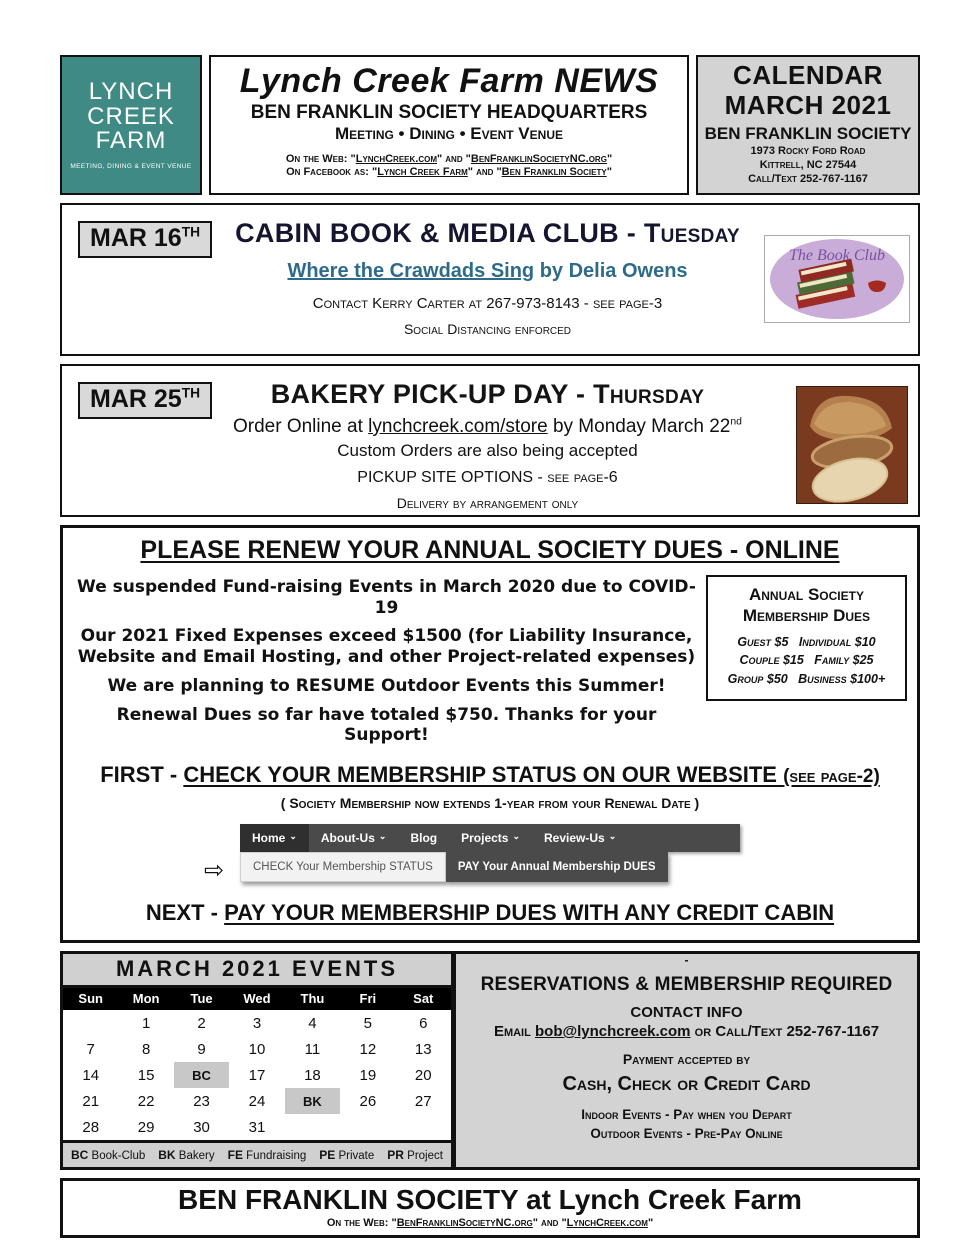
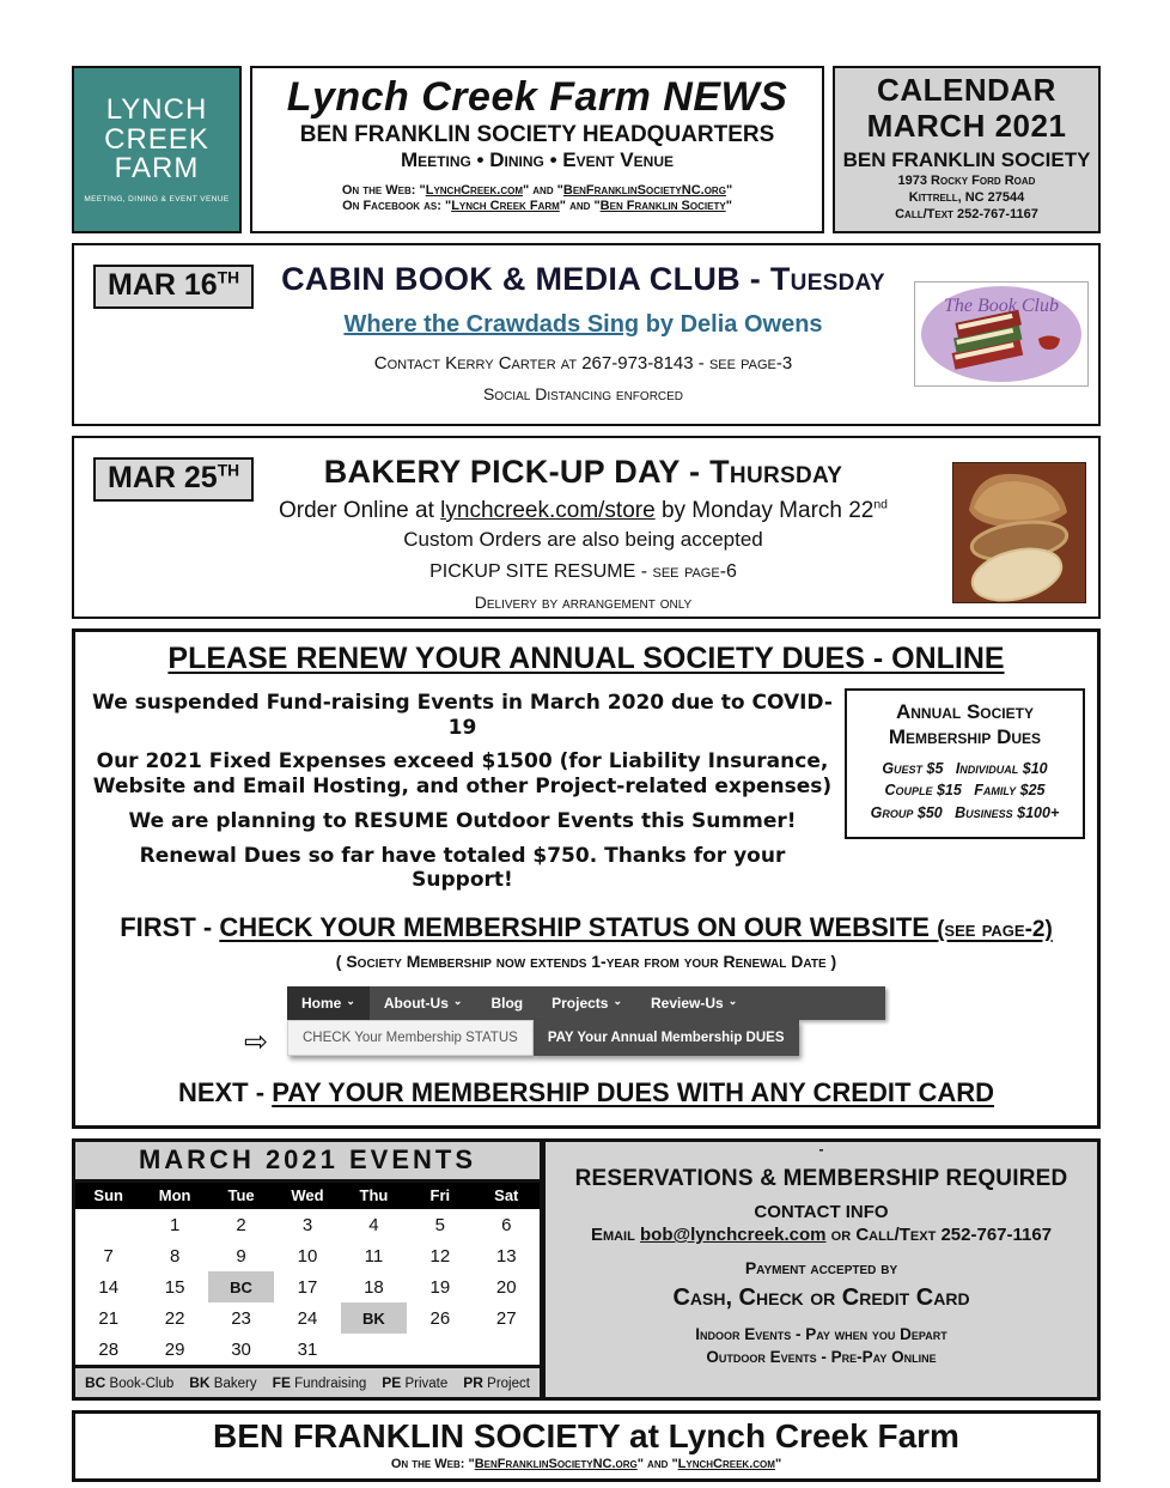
  LYNCH
  CREEK
  FARM
  Lynch Creek Farm NEWS
  BEN FRANKLIN SOCIETY HEADQUARTERS
  Meeting • Dining • Event Venue
  On the Web: "LynchCreek.com" and "BenFranklinSocietyNC.org"
  On Facebook as: "Lynch Creek Farm" and "Ben Franklin Society"
  CALENDAR
  MARCH 2021
  BEN FRANKLIN SOCIETY
  1973 Rocky Ford Road
  Kittrell, NC 27544
  Call/Text 252-767-1167
  MAR 16TH
  CABIN BOOK & MEDIA CLUB - Tuesday
  Where the Crawdads Sing by Delia Owens
  Contact Kerry Carter at 267-973-8143 - see page-3
  Social Distancing enforced
  The Book Club
  MAR 25TH
  BAKERY PICK-UP DAY - Thursday
  Order Online at lynchcreek.com/store by Monday March 22nd
  Custom Orders are also being accepted
- PICKUP SITE OPTIONS - see page-6
+ PICKUP SITE RESUME - see page-6
  Delivery by arrangement only
  PLEASE RENEW YOUR ANNUAL SOCIETY DUES - ONLINE
  We suspended Fund-raising Events in March 2020 due to COVID-19
  Our 2021 Fixed Expenses exceed $1500 (for Liability Insurance, Website and Email Hosting, and other Project-related expenses)
  We are planning to RESUME Outdoor Events this Summer!
  Renewal Dues so far have totaled $750. Thanks for your Support!
  Annual Society
  Membership Dues
  Guest $5 Individual $10
  Couple $15 Family $25
  Group $50 Business $100+
  FIRST - CHECK YOUR MEMBERSHIP STATUS ON OUR WEBSITE (see page-2)
  ( Society Membership now extends 1-year from your Renewal Date )
  ⇨
  Home
  ⌄
  About-Us
  ⌄
  Blog
  Projects
  ⌄
  Review-Us
  ⌄
  CHECK Your Membership STATUS
  PAY Your Annual Membership DUES
- NEXT - PAY YOUR MEMBERSHIP DUES WITH ANY CREDIT CABIN
+ NEXT - PAY YOUR MEMBERSHIP DUES WITH ANY CREDIT CARD
  MARCH 2021 EVENTS
  Sun
  Mon
  Tue
  Wed
  Thu
  Fri
  Sat
  1
  2
  3
  4
  5
  6
  7
  8
  9
  10
  11
  12
  13
  14
  15
  BC
  17
  18
  19
  20
  21
  22
  23
  24
  BK
  26
  27
  28
  29
  30
  31
  BC Book-Club
  BK Bakery
  FE Fundraising
  PE Private
  PR Project
  -
  RESERVATIONS & MEMBERSHIP REQUIRED
  CONTACT INFO
  Email bob@lynchcreek.com or Call/Text 252-767-1167
  Payment accepted by
  Cash, Check or Credit Card
  Indoor Events - Pay when you Depart
  Outdoor Events - Pre-Pay Online
  BEN FRANKLIN SOCIETY at Lynch Creek Farm
  On the Web: "BenFranklinSocietyNC.org" and "LynchCreek.com"
